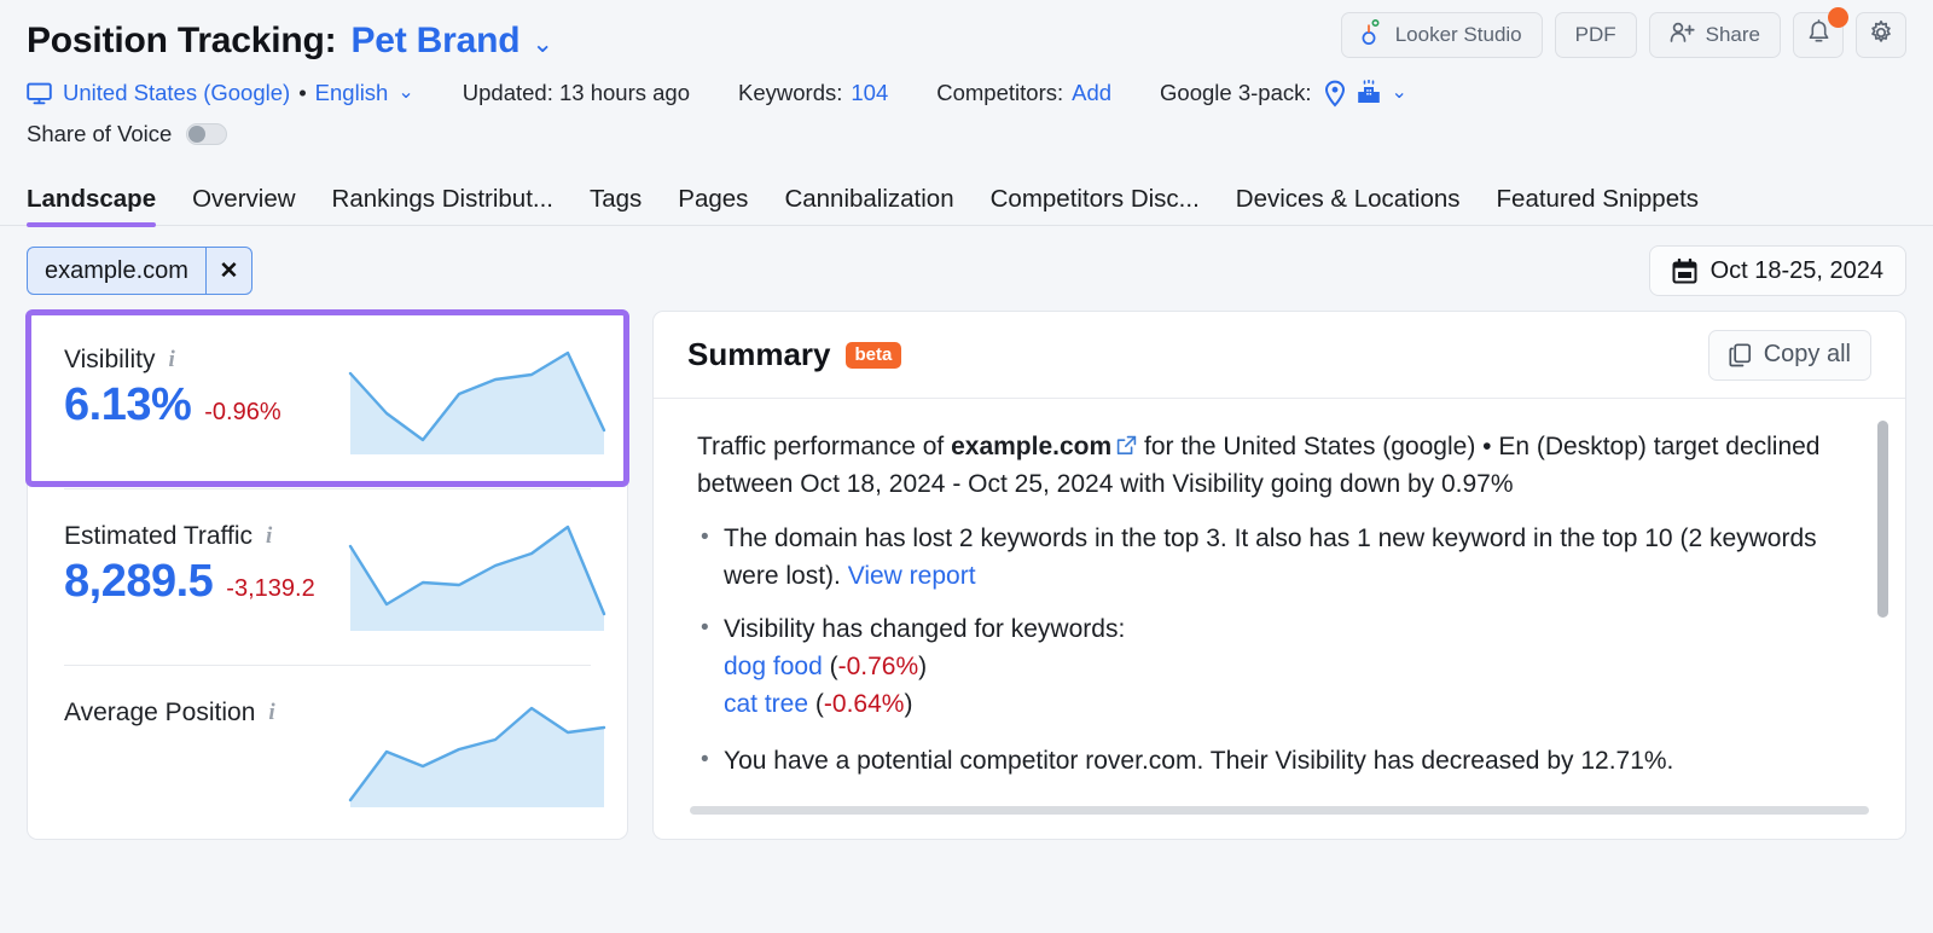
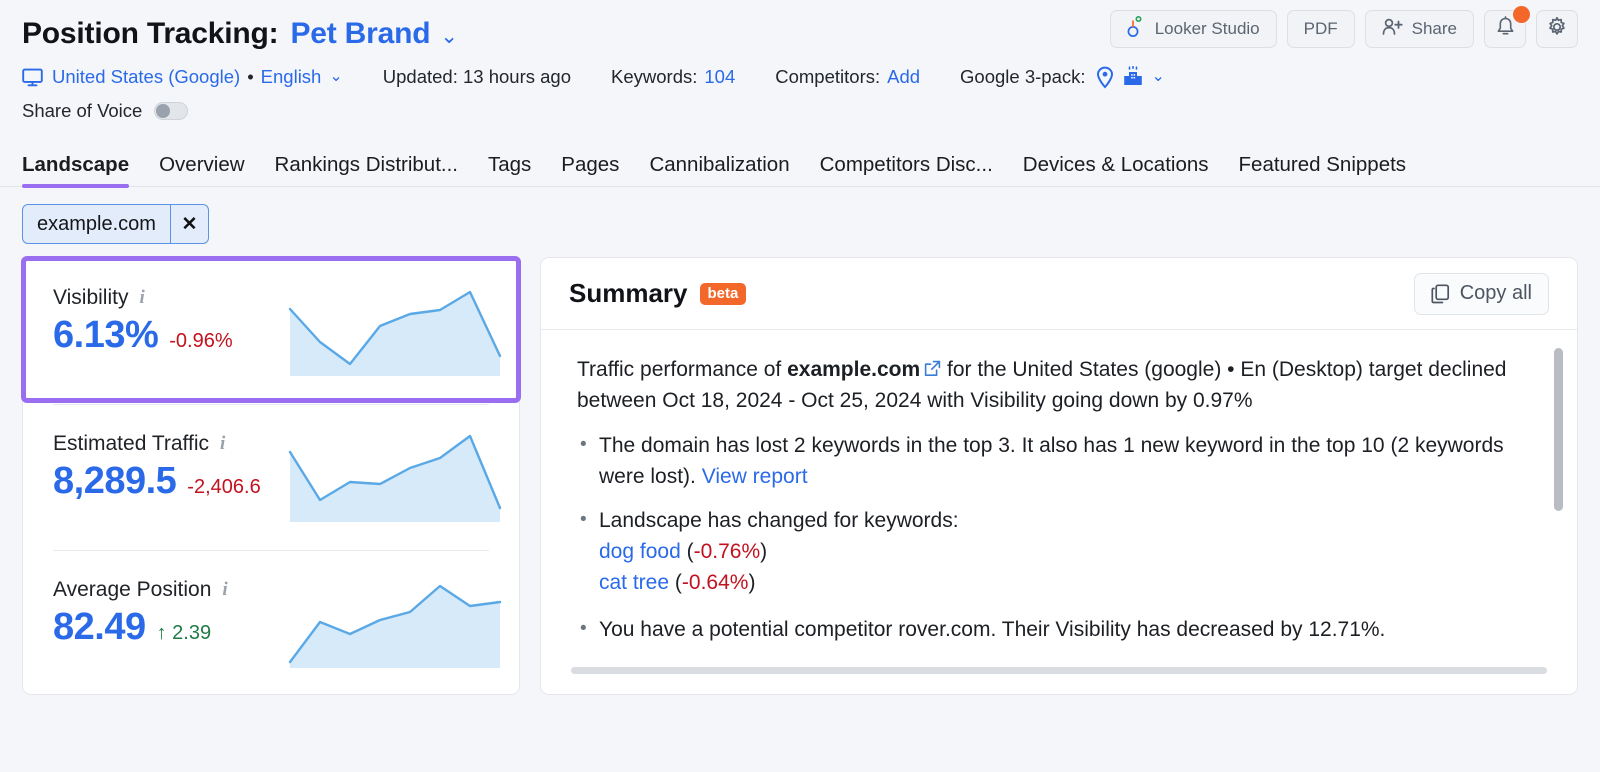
  Position Tracking:
  Pet Brand
  ⌄
  Looker Studio
  PDF
  Share
  United States (Google)
  •
  English
  ⌄
  Updated: 13 hours ago
  Keywords:
  104
  Competitors:
  Add
  Google 3-pack:
  ⌄
  Share of Voice
  Landscape
  Overview
  Rankings Distribut...
  Tags
  Pages
  Cannibalization
  Competitors Disc...
  Devices & Locations
  Featured Snippets
  example.com
  ✕
- Oct 18-25, 2024
  Visibility
  i
  6.13%
  -0.96%
  Estimated Traffic
  i
  8,289.5
- -3,139.2
+ -2,406.6
  Average Position
  i
+ 82.49
+ ↑ 2.39
  Summary
  beta
  Copy all
  Traffic performance of example.com for the United States (google) • En (Desktop) target declined between Oct 18, 2024 - Oct 25, 2024 with Visibility going down by 0.97%
  The domain has lost 2 keywords in the top 3. It also has 1 new keyword in the top 10 (2 keywords were lost). View report
- Visibility has changed for keywords:
+ Landscape has changed for keywords:
  dog food (-0.76%)
  cat tree (-0.64%)
  You have a potential competitor rover.com. Their Visibility has decreased by 12.71%.
